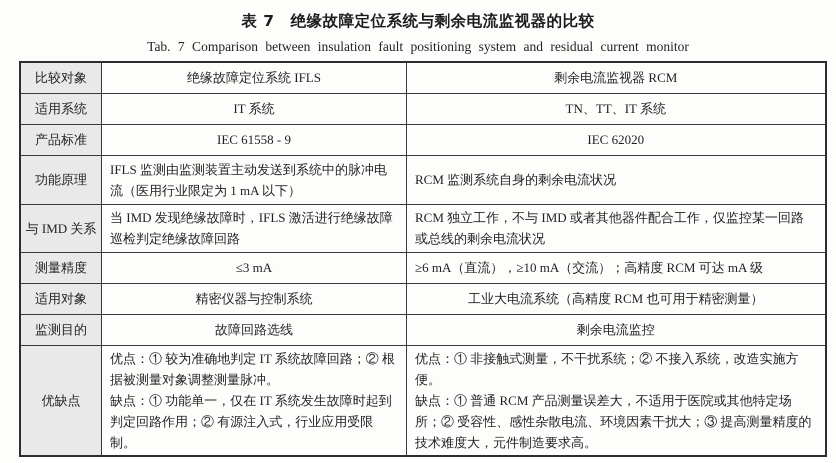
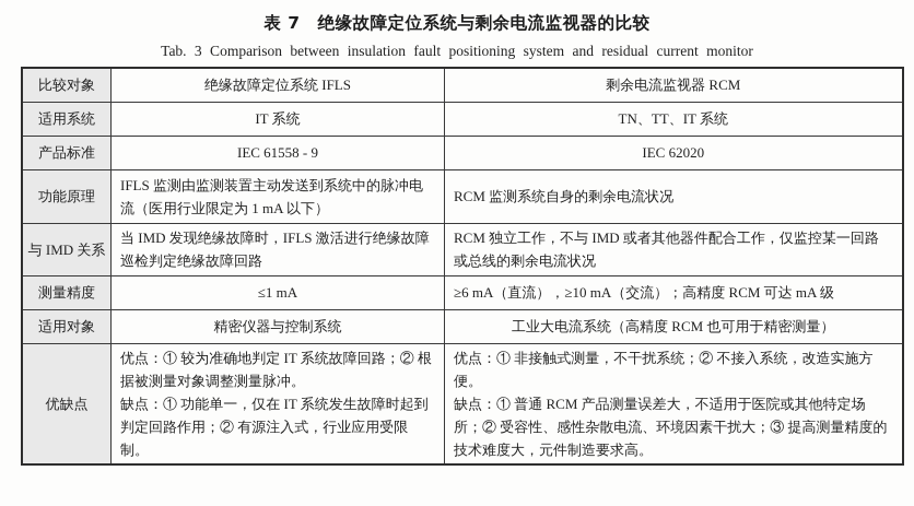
  表 7 绝缘故障定位系统与剩余电流监视器的比较
- Tab. 7 Comparison between insulation fault positioning system and residual current monitor
+ Tab. 3 Comparison between insulation fault positioning system and residual current monitor
  比较对象	绝缘故障定位系统 IFLS	剩余电流监视器 RCM
  适用系统	IT 系统	TN、TT、IT 系统
  产品标准	IEC 61558 - 9	IEC 62020
  功能原理	IFLS 监测由监测装置主动发送到系统中的脉冲电流（医用行业限定为 1 mA 以下）	RCM 监测系统自身的剩余电流状况
  与 IMD 关系	当 IMD 发现绝缘故障时，IFLS 激活进行绝缘故障巡检判定绝缘故障回路	RCM 独立工作，不与 IMD 或者其他器件配合工作，仅监控某一回路或总线的剩余电流状况
- 测量精度	≤3 mA	≥6 mA（直流），≥10 mA（交流）；高精度 RCM 可达 mA 级
+ 测量精度	≤1 mA	≥6 mA（直流），≥10 mA（交流）；高精度 RCM 可达 mA 级
  适用对象	精密仪器与控制系统	工业大电流系统（高精度 RCM 也可用于精密测量）
- 监测目的	故障回路选线	剩余电流监控
  优缺点	优点：① 较为准确地判定 IT 系统故障回路；② 根据被测量对象调整测量脉冲。 缺点：① 功能单一，仅在 IT 系统发生故障时起到判定回路作用；② 有源注入式，行业应用受限制。	优点：① 非接触式测量，不干扰系统；② 不接入系统，改造实施方便。 缺点：① 普通 RCM 产品测量误差大，不适用于医院或其他特定场所；② 受容性、感性杂散电流、环境因素干扰大；③ 提高测量精度的技术难度大，元件制造要求高。
